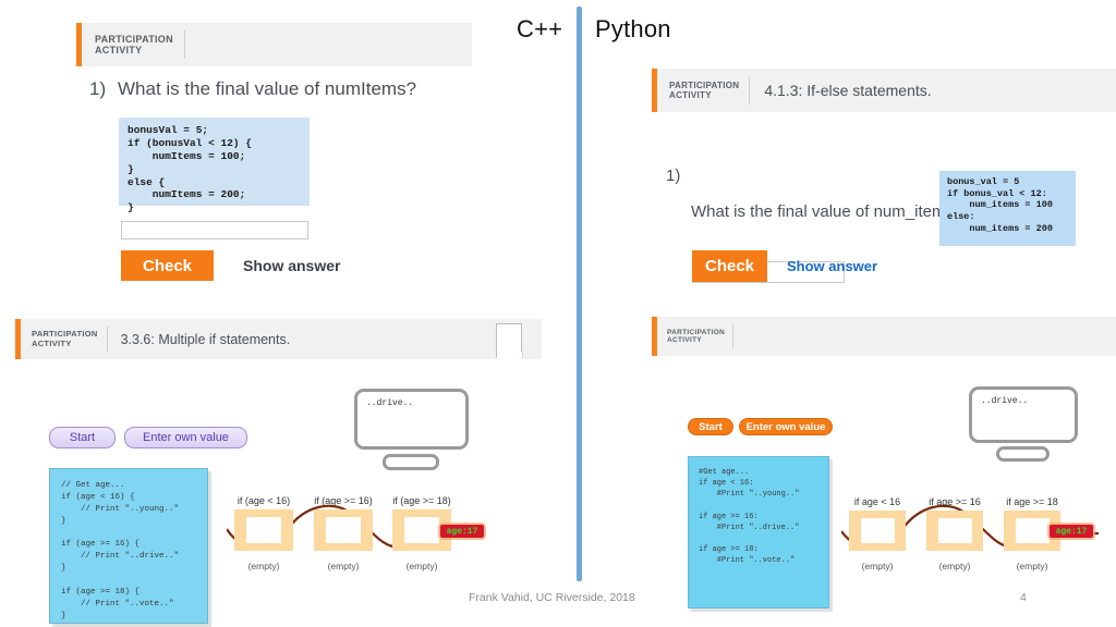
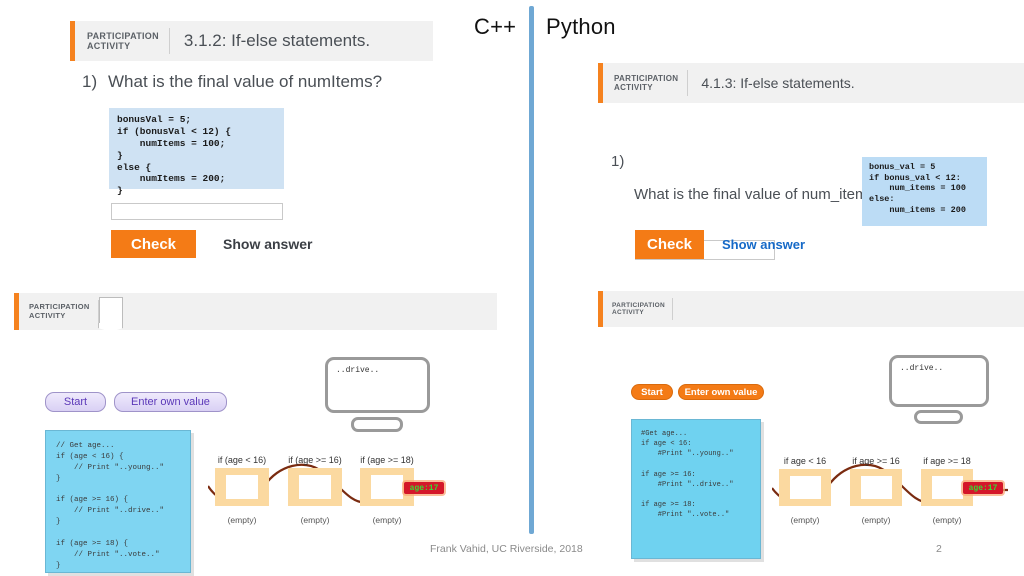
  C++
  Python
  PARTICIPATION
  ACTIVITY
+ 3.1.2: If-else statements.
  1)
  What is the final value of numItems?
  bonusVal = 5;
  if (bonusVal < 12) {
  numItems = 100;
  }
  else {
  numItems = 200;
  }
  Check
  Show answer
  PARTICIPATION
  ACTIVITY
  4.1.3: If-else statements.
  1)
  What is the final value of num_ite
  bonus_val = 5
  if bonus_val < 12:
  num_items = 100
  else:
  num_items = 200
  Check
  Show answer
  PARTICIPATION
  ACTIVITY
- 3.3.6: Multiple if statements.
  Start
  Enter own value
  // Get age...
  if (age < 16) {
  // Print "..young.."
  }
  if (age >= 16) {
  }
  if (age >= 18) {
  // Print "..vote.."
  }
  ..drive..
  if (age < 16)
  (empty)
  if (age >= 16)
  (empty)
  if (age >= 18)
  (empty)
  age:17
  Start
  Enter own value
  #Get age...
  if age < 16:
  #Print "..young.."
  if age >= 16:
  #Print "..drive.."
  if age >= 18:
  #Print "..vote.."
  ..drive..
  if age < 16
  (empty)
  if age >= 16
  (empty)
  if age >= 18
  (empty)
  age:17
  Frank Vahid, UC Riverside, 2018
- 4
+ 2
